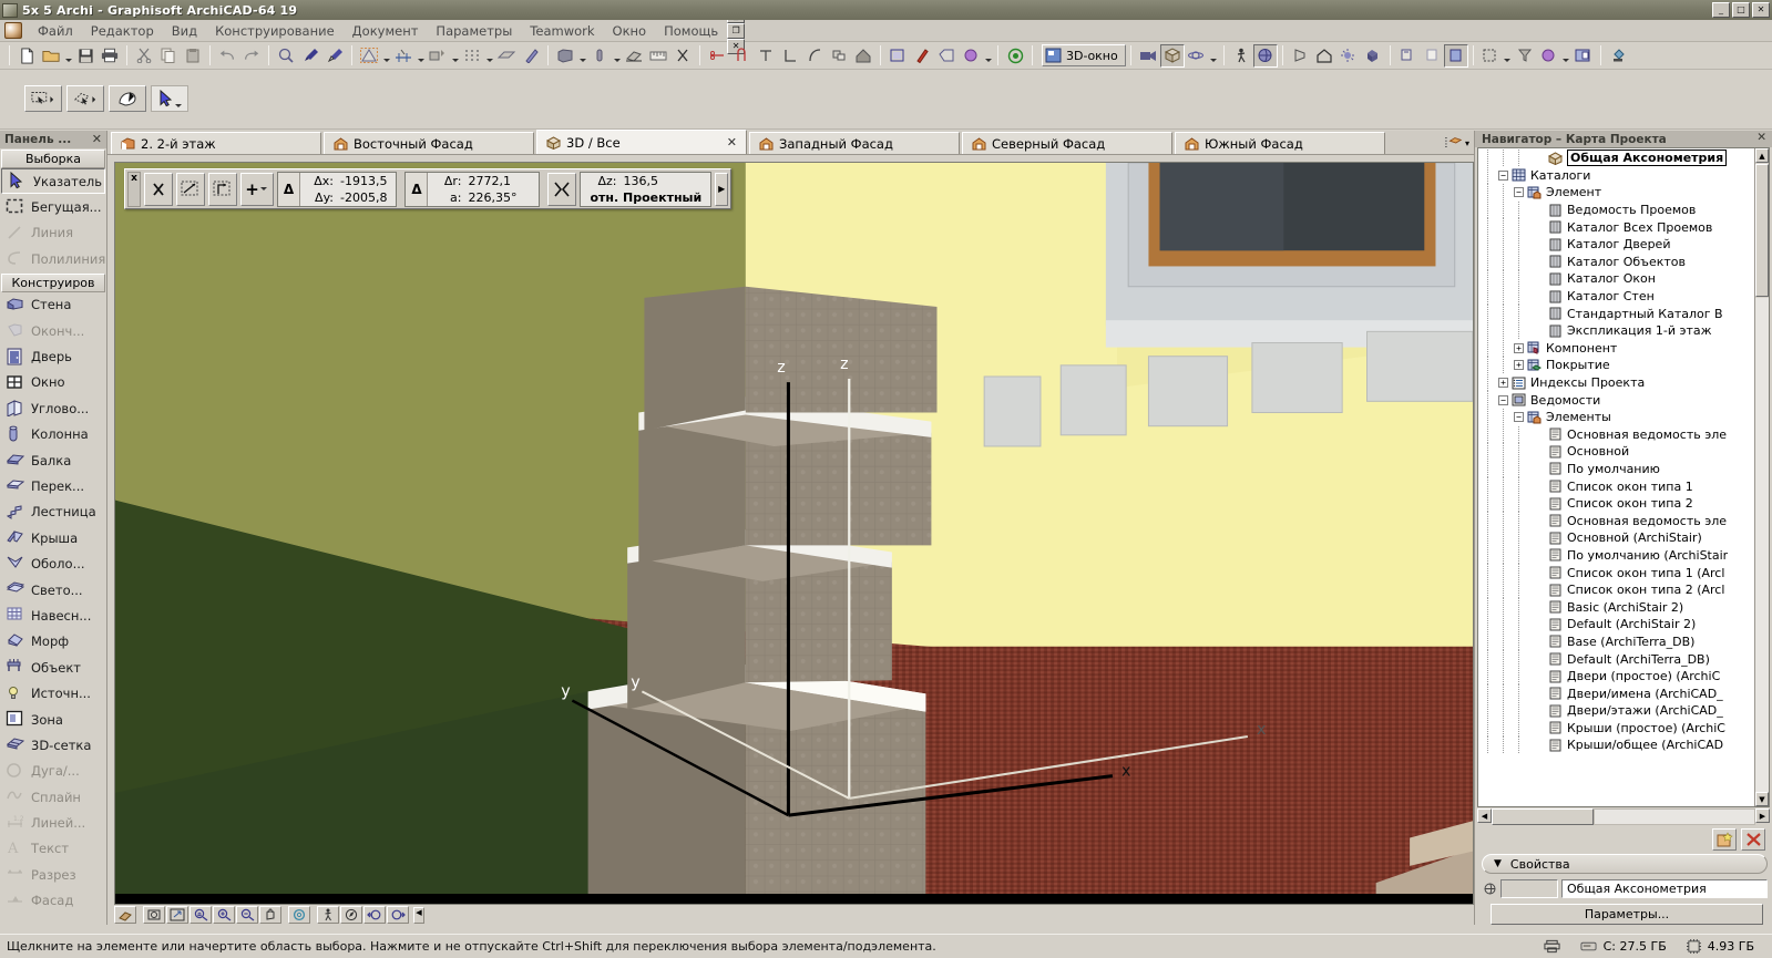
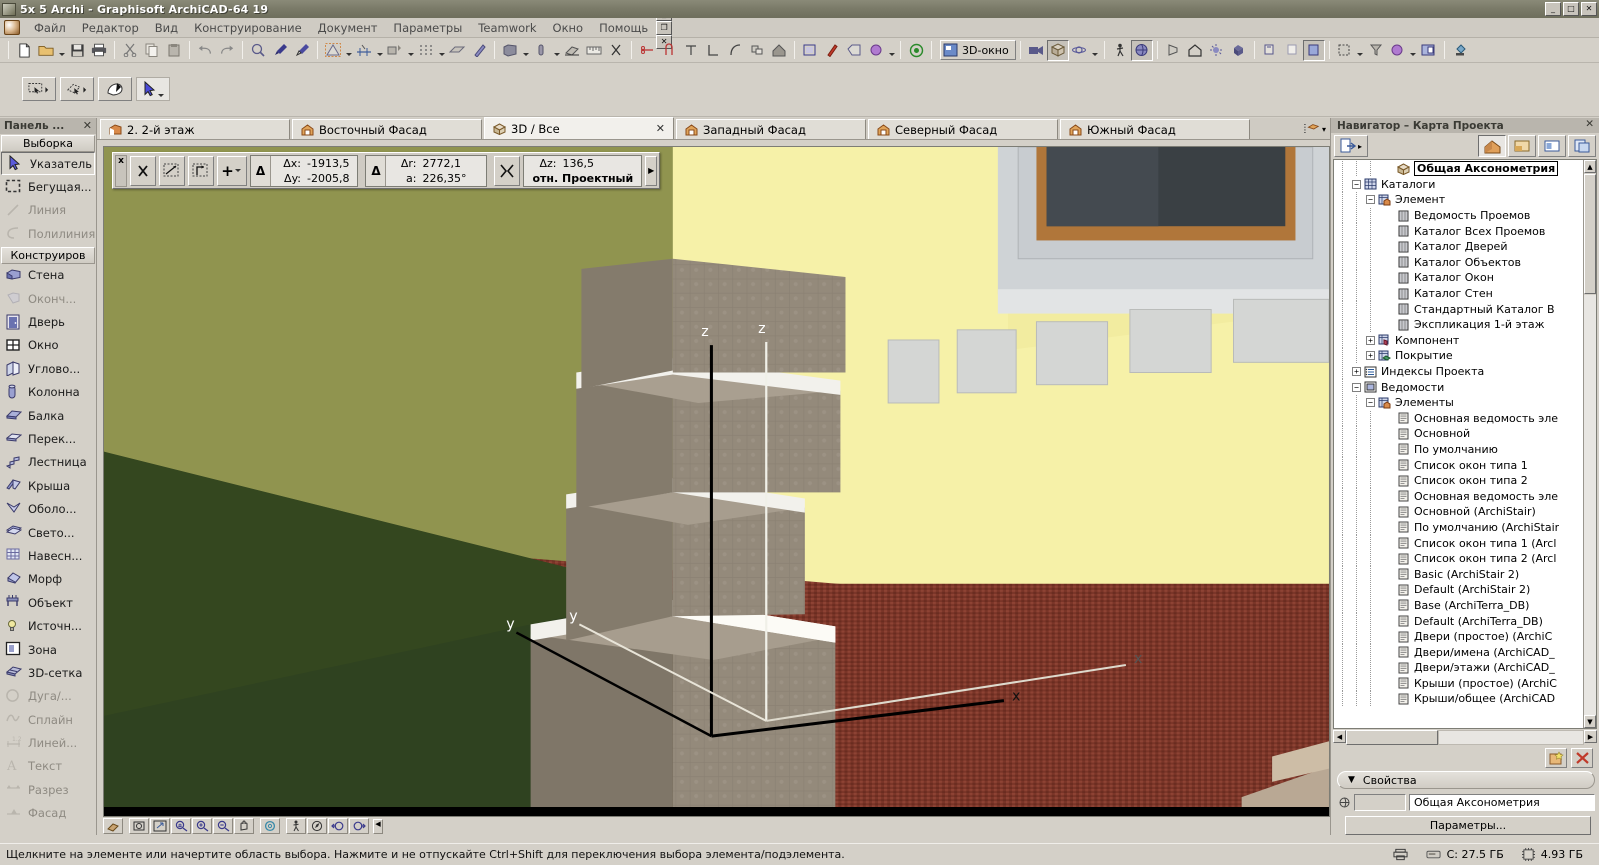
  5x 5 Archi - Graphisoft ArchiCAD-64 19
  _
  □
  ✕
  Файл
  Редактор
  Вид
  Конструирование
  Документ
  Параметры
  Teamwork
  Окно
  Помощь
  ❐
  ✕
  3D-окно
  Панель ...
  ✕
  Выборка
  Указатель
  Бегущая...
  Линия
  Полилиния
  Конструиров
  Стена
  Оконч...
  Дверь
  Окно
  Углово...
  Колонна
  Балка
  Перек...
  Лестница
  Крыша
  Оболо...
  Свето...
  Навесн...
  Морф
  Объект
  Источн...
  Зона
  3D-сетка
  Дуга/...
  Сплайн
  Линей...
  A
  Текст
  Разрез
  Фасад
  2. 2-й этаж
  Восточный Фасад
  3D / Все
  ✕
  Западный Фасад
  Северный Фасад
  Южный Фасад
  ▾
  z
  z
  x
  x
  y
  y
  ◀
  Навигатор – Карта Проекта
  ✕
+ ▸
  Общая Аксонометрия
  −
  Каталоги
  −
  Элемент
  Ведомость Проемов
  Каталог Всех Проемов
  Каталог Дверей
  Каталог Объектов
  Каталог Окон
  Каталог Стен
  Стандартный Каталог В
  Экспликация 1-й этаж
  +
  Компонент
  +
  Покрытие
  +
  Индексы Проекта
  −
  Ведомости
  −
  Элементы
  Основная ведомость эле
  Основной
  По умолчанию
  Список окон типа 1
  Список окон типа 2
  Основная ведомость эле
  Основной (ArchiStair)
  По умолчанию (ArchiStair
  Список окон типа 1 (Arcl
  Список окон типа 2 (Arcl
  Basic (ArchiStair 2)
  Default (ArchiStair 2)
  Base (ArchiTerra_DB)
  Default (ArchiTerra_DB)
  Двери (простое) (ArchiC
  Двери/имена (ArchiCAD_
  Двери/этажи (ArchiCAD_
  Крыши (простое) (ArchiC
  Крыши/общее (ArchiCAD
  ▲
  ▼
  ◀
  ▶
  ▼
  Свойства
  Общая Аксонометрия
  Параметры...
  x
  +
  Δ
  Δx:
  -1913,5
  Δy:
  -2005,8
  Δ
  Δr:
  2772,1
  a:
  226,35°
  Δz:
  136,5
  отн. Проектный
  ▶
  Щелкните на элементе или начертите область выбора. Нажмите и не отпускайте Ctrl+Shift для переключения выбора элемента/подэлемента.
  C: 27.5 ГБ
  4.93 ГБ
